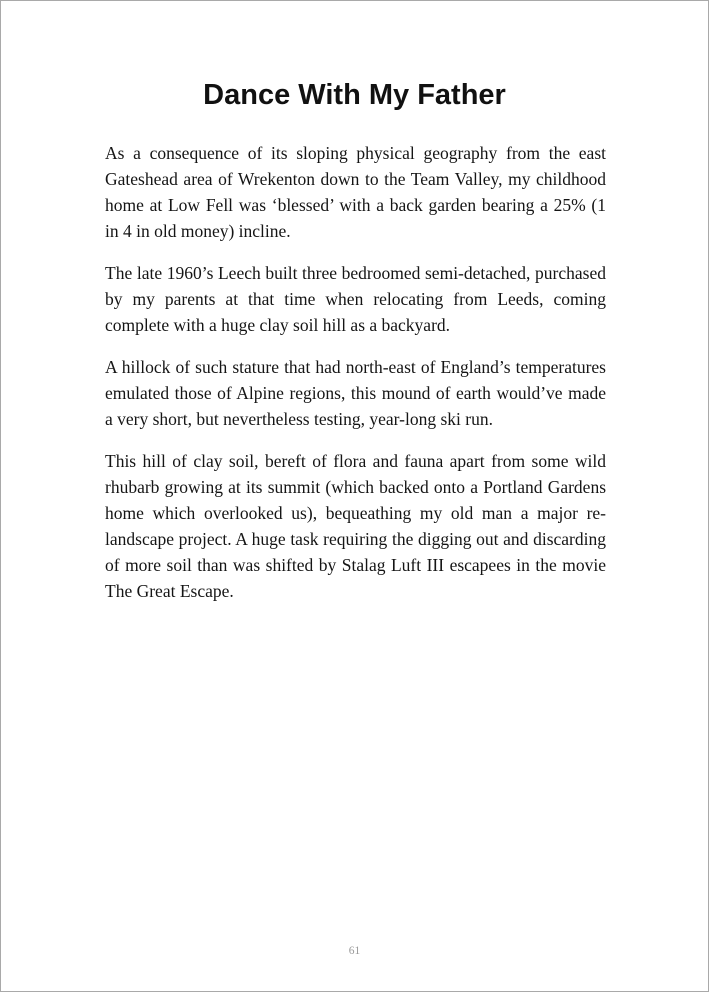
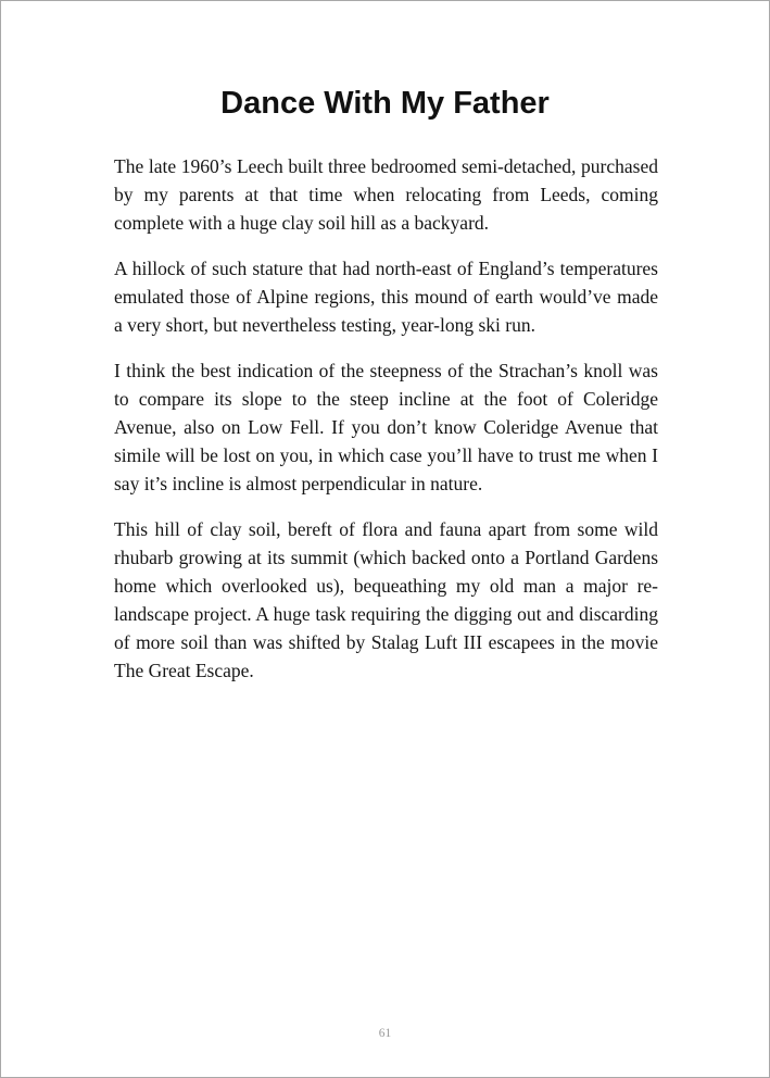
  Dance With My Father
- As a consequence of its sloping physical geography from the east Gateshead area of Wrekenton down to the Team Valley, my childhood home at Low Fell was ‘blessed’ with a back garden bearing a 25% (1 in 4 in old money) incline.
  The late 1960’s Leech built three bedroomed semi-detached, purchased by my parents at that time when relocating from Leeds, coming complete with a huge clay soil hill as a backyard.
  A hillock of such stature that had north-east of England’s temperatures emulated those of Alpine regions, this mound of earth would’ve made a very short, but nevertheless testing, year-long ski run.
+ I think the best indication of the steepness of the Strachan’s knoll was to compare its slope to the steep incline at the foot of Coleridge Avenue, also on Low Fell. If you don’t know Coleridge Avenue that simile will be lost on you, in which case you’ll have to trust me when I say it’s incline is almost perpendicular in nature.
  This hill of clay soil, bereft of flora and fauna apart from some wild rhubarb growing at its summit (which backed onto a Portland Gardens home which overlooked us), bequeathing my old man a major re-landscape project. A huge task requiring the digging out and discarding of more soil than was shifted by Stalag Luft III escapees in the movie The Great Escape.
  61
